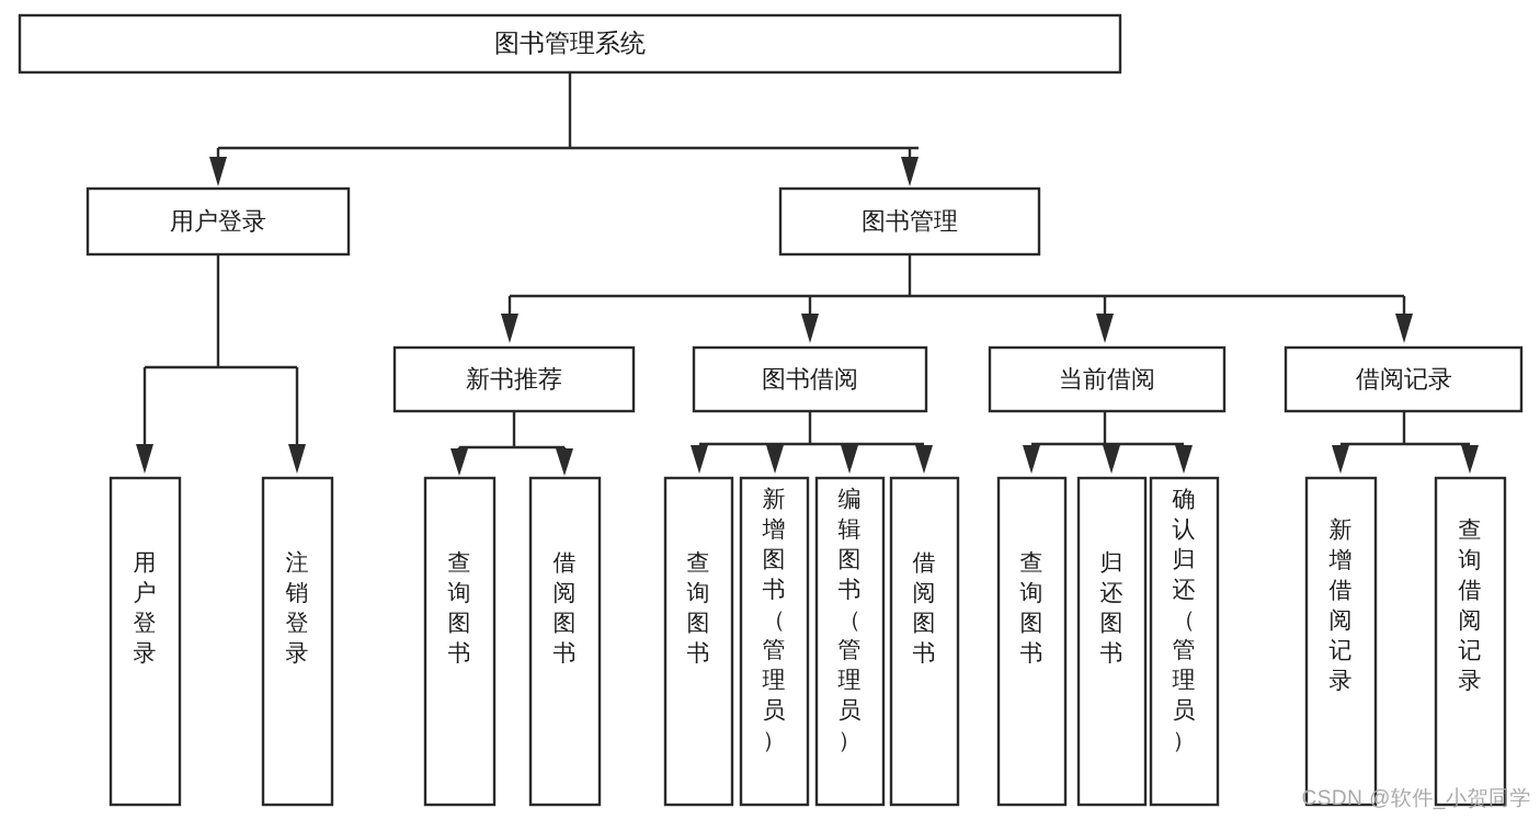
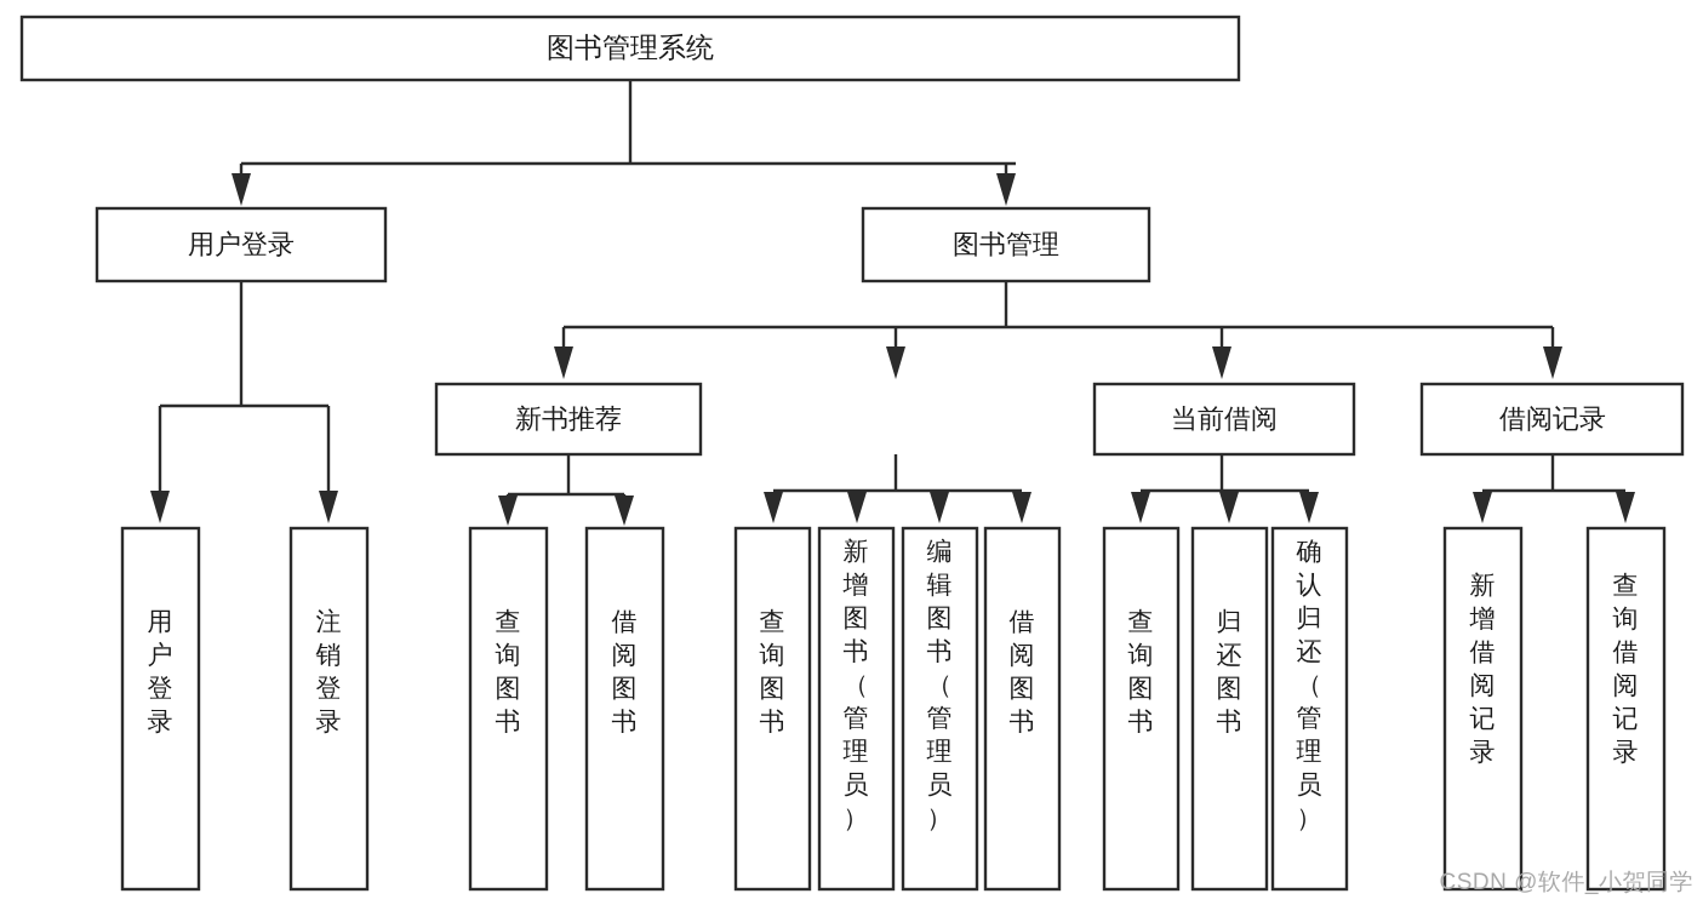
  图书管理系统
  用户登录
  图书管理
  新书推荐
- 图书借阅
  当前借阅
  借阅记录
  用户登录
  注销登录
  查询图书
  借阅图书
  查询图书
  新增图书（管理员）
  编辑图书（管理员）
  借阅图书
  查询图书
  归还图书
  确认归还（管理员）
  新增借阅记录
  查询借阅记录
  CSDN @软件_小贺同学
